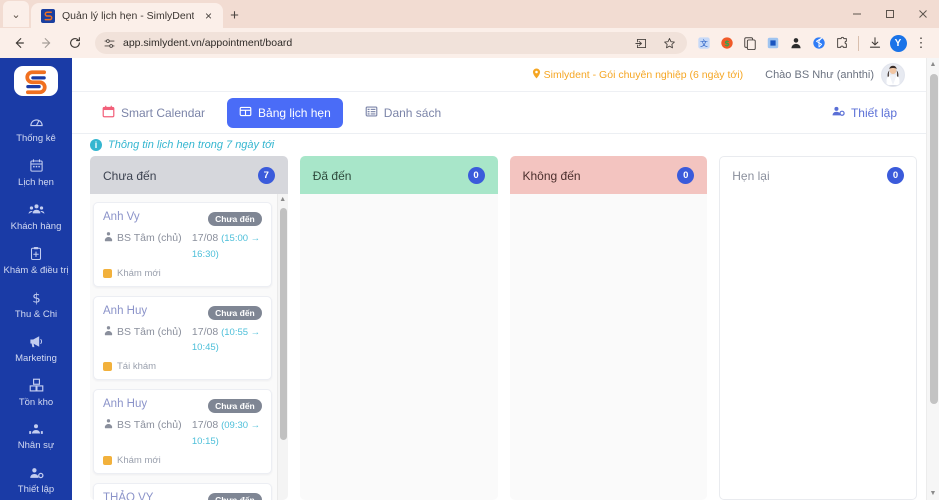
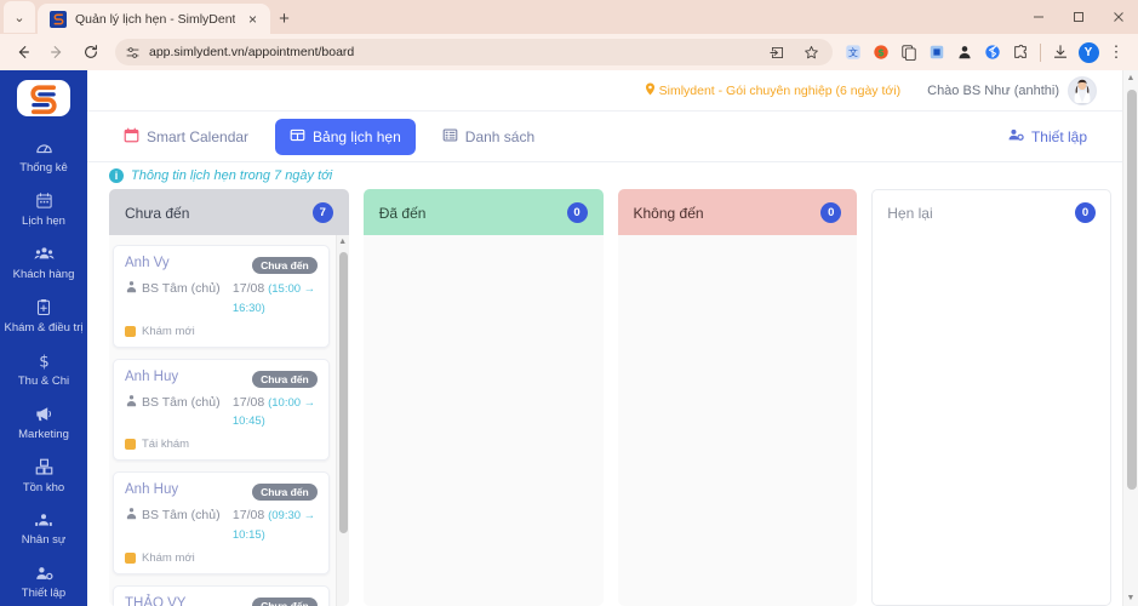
  ⌄
  Quản lý lịch hẹn - SimlyDent
  ×
  +
  app.simlydent.vn/appointment/board
  文
  $
  Y
  ⋮
  Thống kê
  Lịch hẹn
  Khách hàng
  Khám & điều trị
  $
  Thu & Chi
  Marketing
  Tồn kho
  Nhân sự
  Thiết lập
  Simlydent - Gói chuyên nghiệp (6 ngày tới)
  Chào BS Như (anhthi)
  Smart Calendar
  Bảng lịch hẹn
  Danh sách
  Thiết lập
  i
  Thông tin lịch hẹn trong 7 ngày tới
  Chưa đến
  7
  Anh Vy
  Chưa đến
  BS Tâm (chủ)
  17/08 (15:00 → 16:30)
  Khám mới
  Anh Huy
  Chưa đến
  BS Tâm (chủ)
- 17/08 (10:55 → 10:45)
+ 17/08 (10:00 → 10:45)
  Tái khám
  Anh Huy
  Chưa đến
  BS Tâm (chủ)
  17/08 (09:30 → 10:15)
  Khám mới
  THẢO VY
  Đã đến
  0
  Không đến
  0
  Hẹn lại
  0
